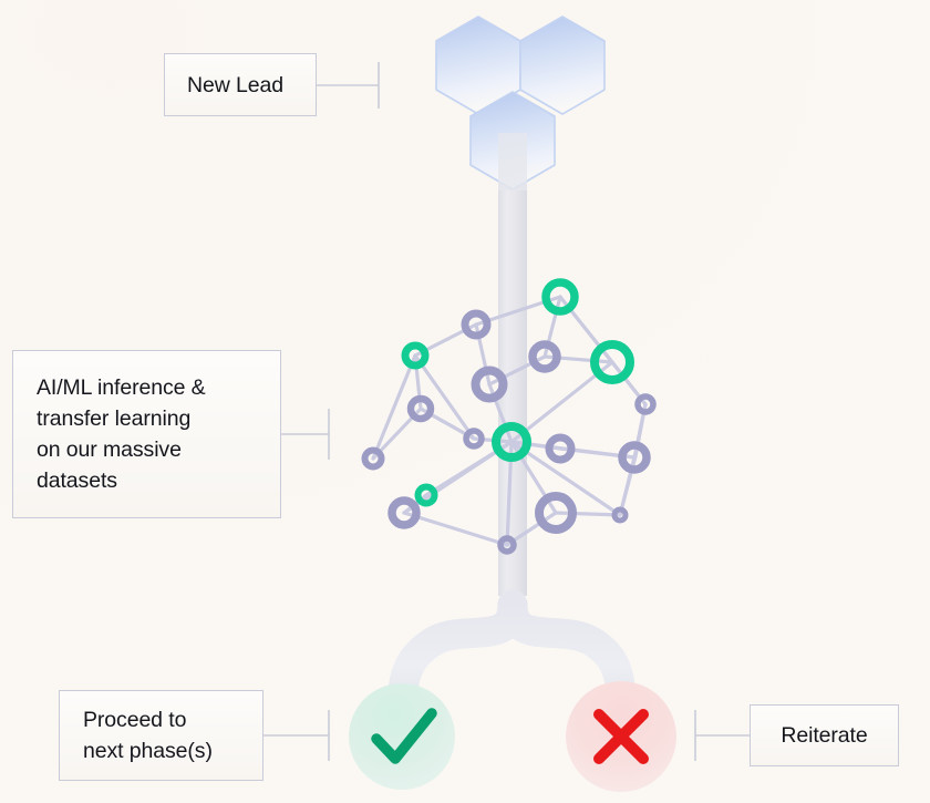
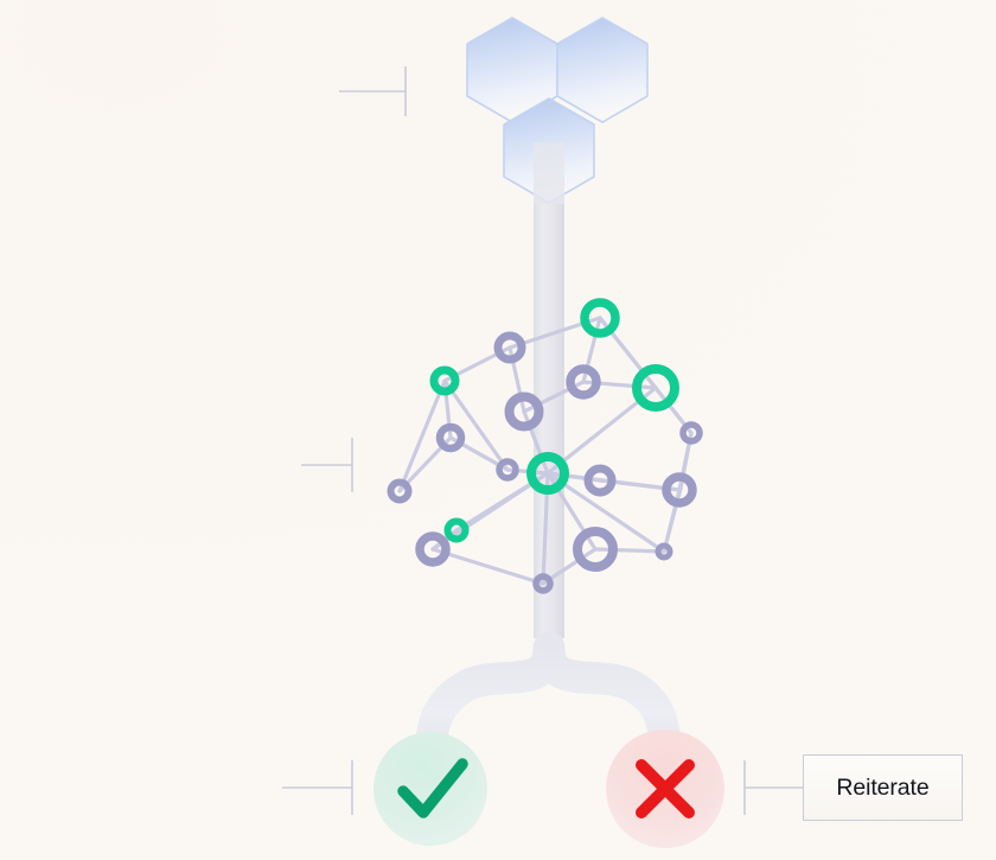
- New Lead
- AI/ML inference &
- transfer learning
- on our massive
- datasets
- Proceed to
- next phase(s)
  Reiterate
